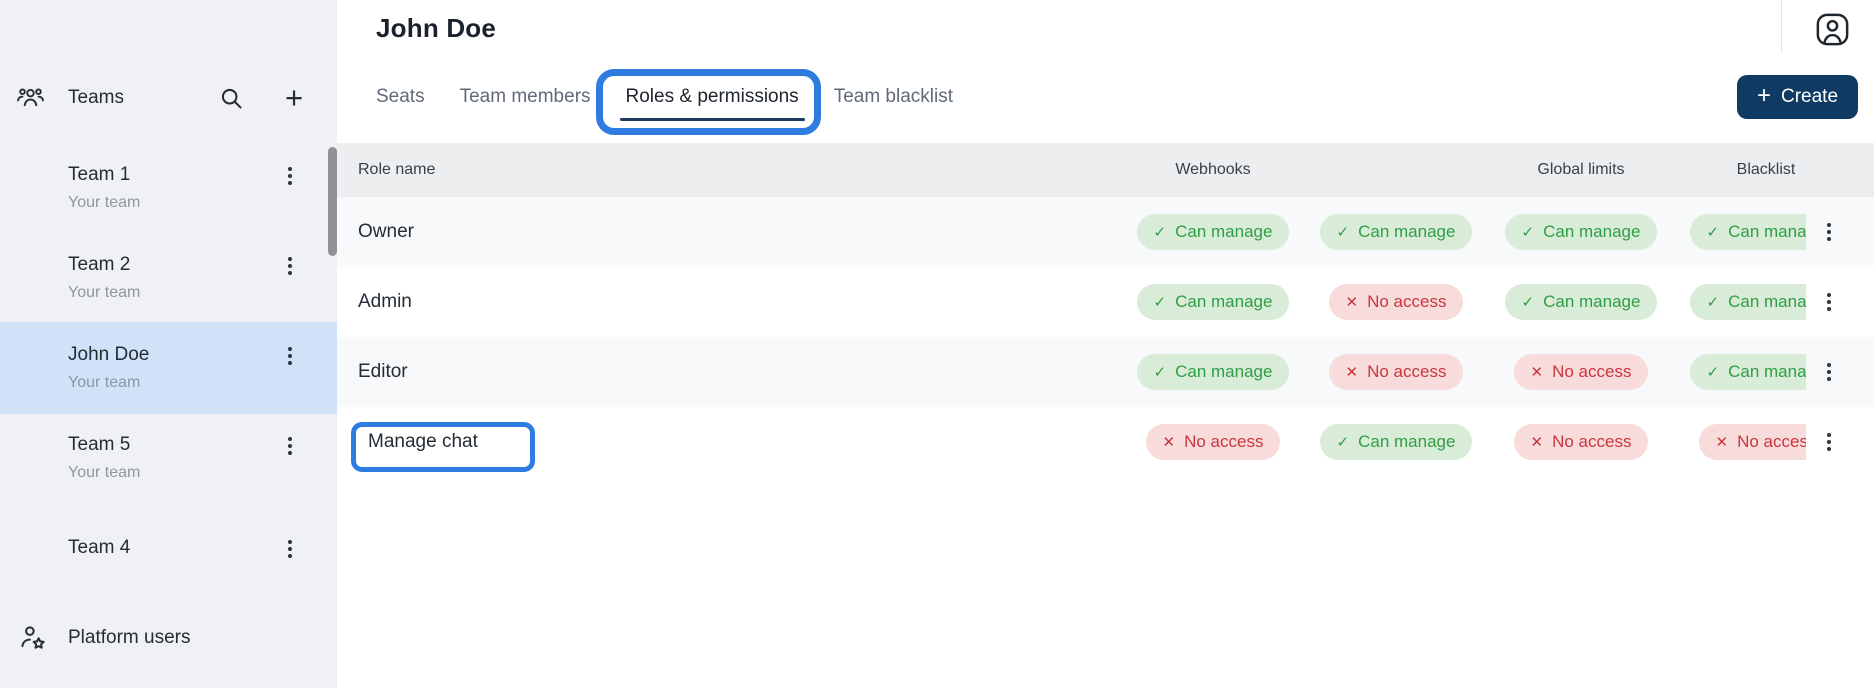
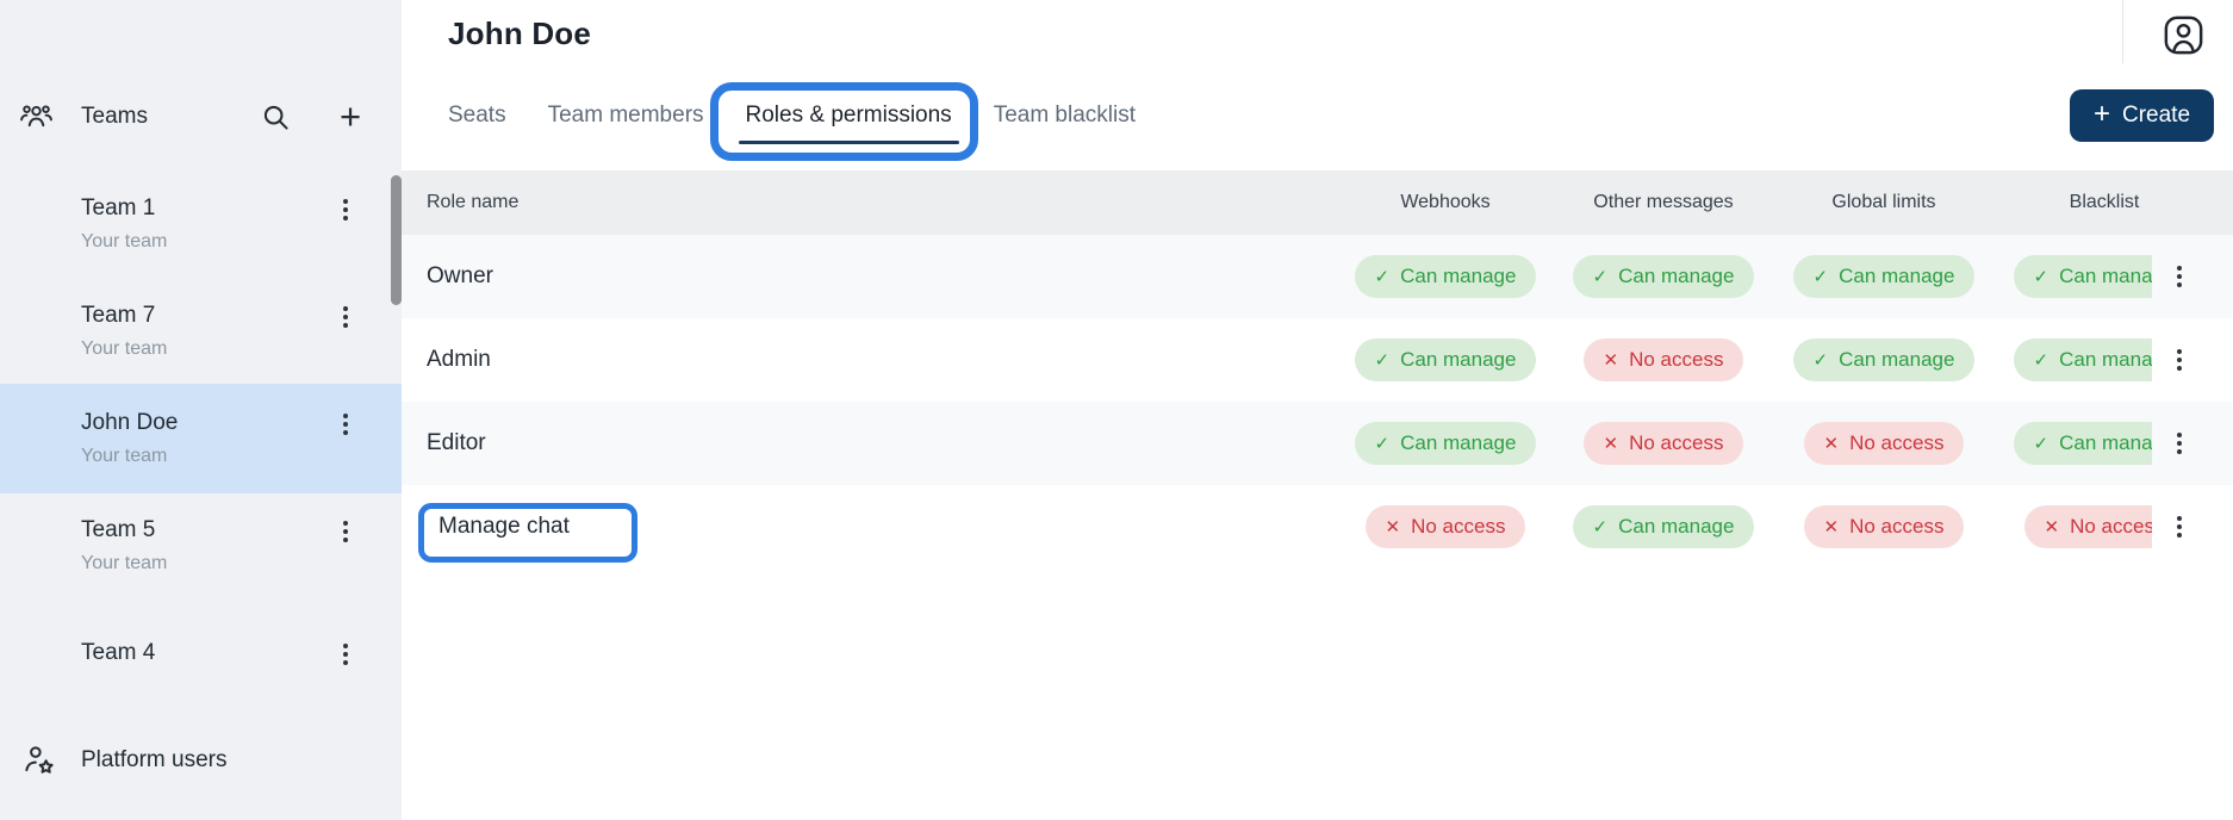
  Teams
  +
  Team 1
  Your team
- Team 2
+ Team 7
  Your team
  John Doe
  Your team
  Team 5
  Your team
  Team 4
  Platform users
  John Doe
  Seats
  Team members
  Roles & permissions
  Team blacklist
  +
  Create
  Role name
  Webhooks
+ Other messages
  Global limits
  Blacklist
  Owner
  ✓
  Can manage
  ✓
  Can manage
  ✓
  Can manage
  ✓
  Can mana
  Admin
  ✓
  Can manage
  ✕
  No access
  ✓
  Can manage
  ✓
  Can mana
  Editor
  ✓
  Can manage
  ✕
  No access
  ✕
  No access
  ✓
  Can mana
  Manage chat
  ✕
  No access
  ✓
  Can manage
  ✕
  No access
  ✕
  No acces
